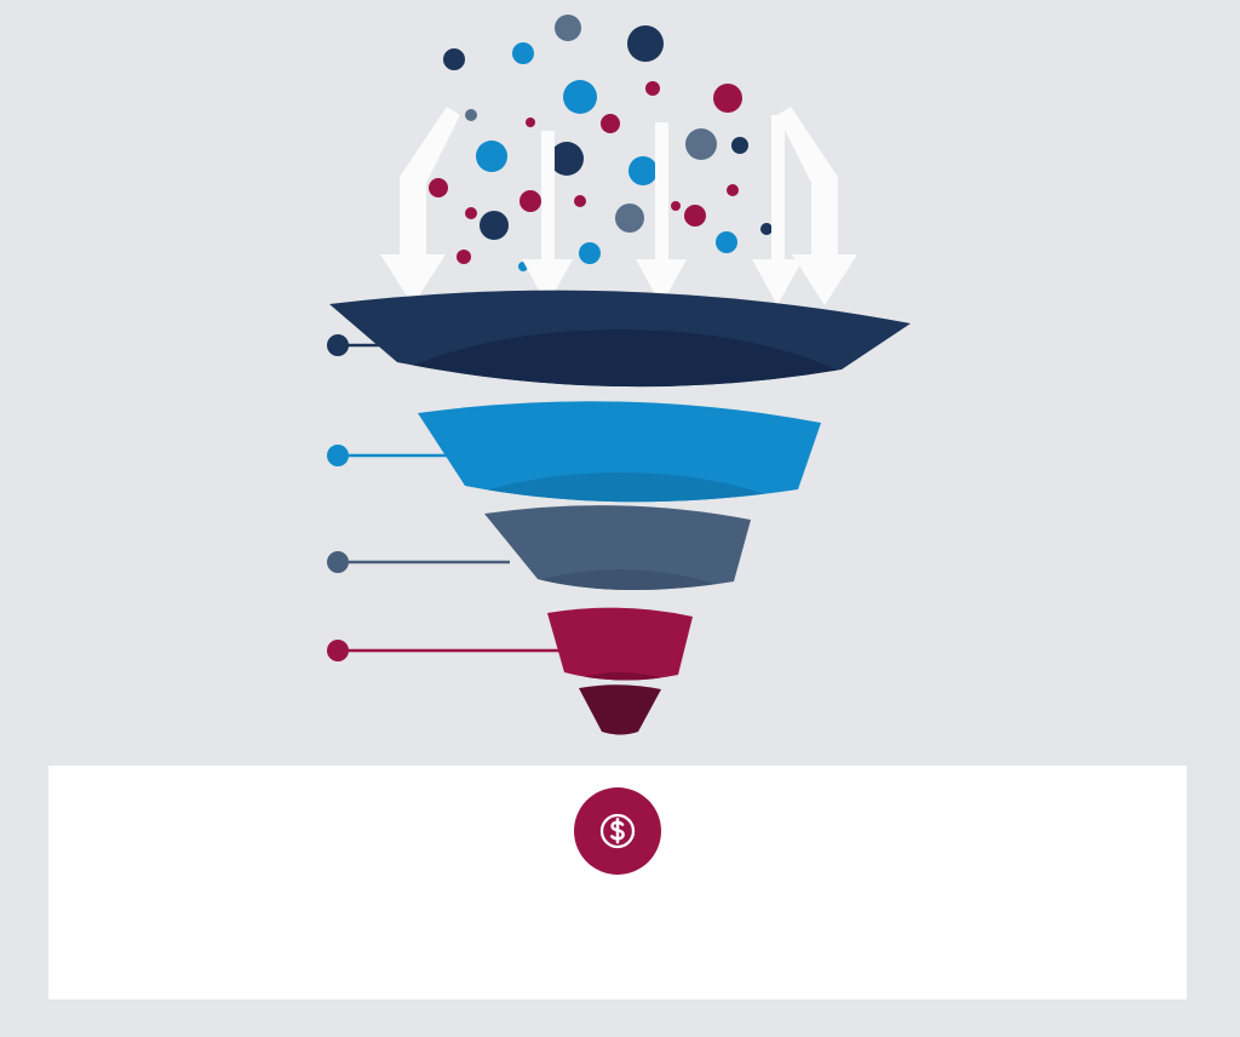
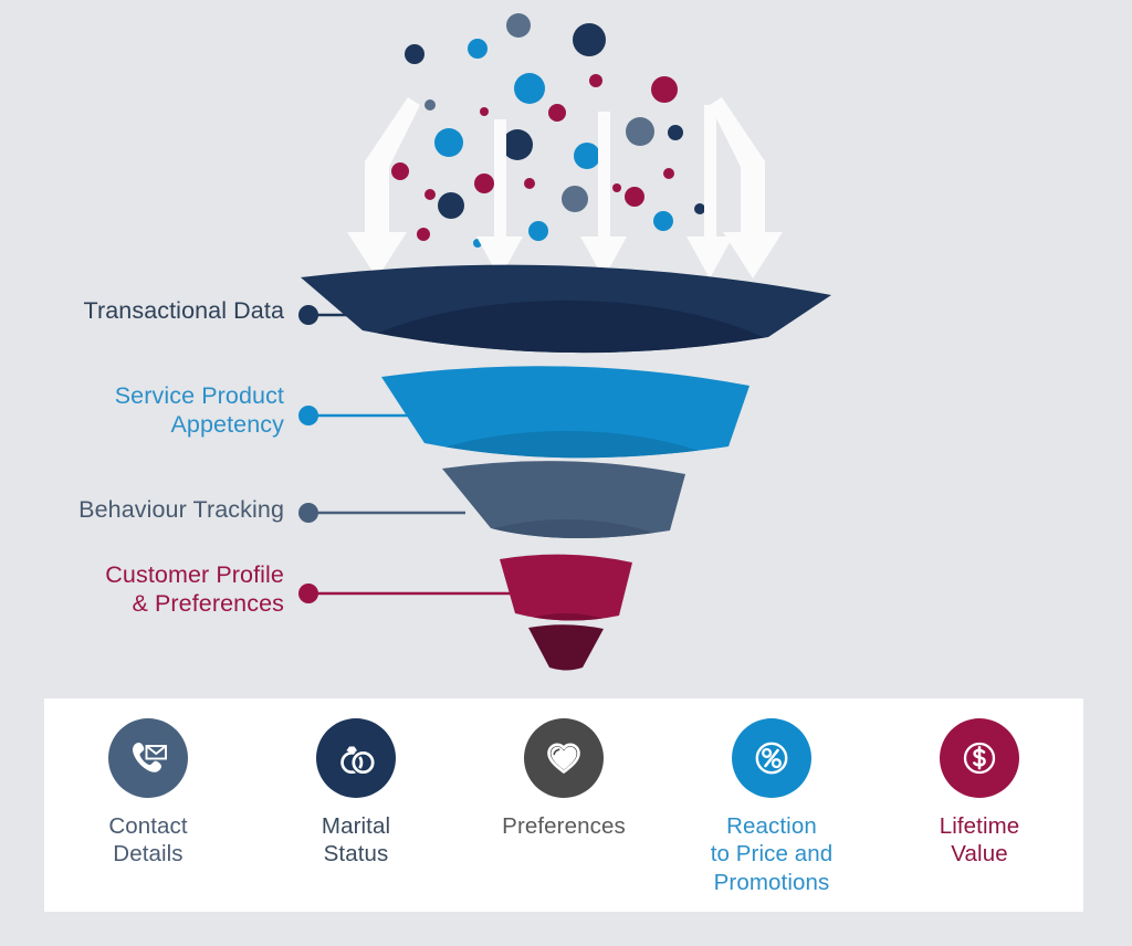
+ Transactional Data
+ Service Product
+ Appetency
+ Behaviour Tracking
+ Customer Profile
+ & Preferences
+ Contact
+ Details
+ Marital
+ Status
+ Preferences
+ Reaction
+ to Price and
+ Promotions
+ Lifetime
+ Value
